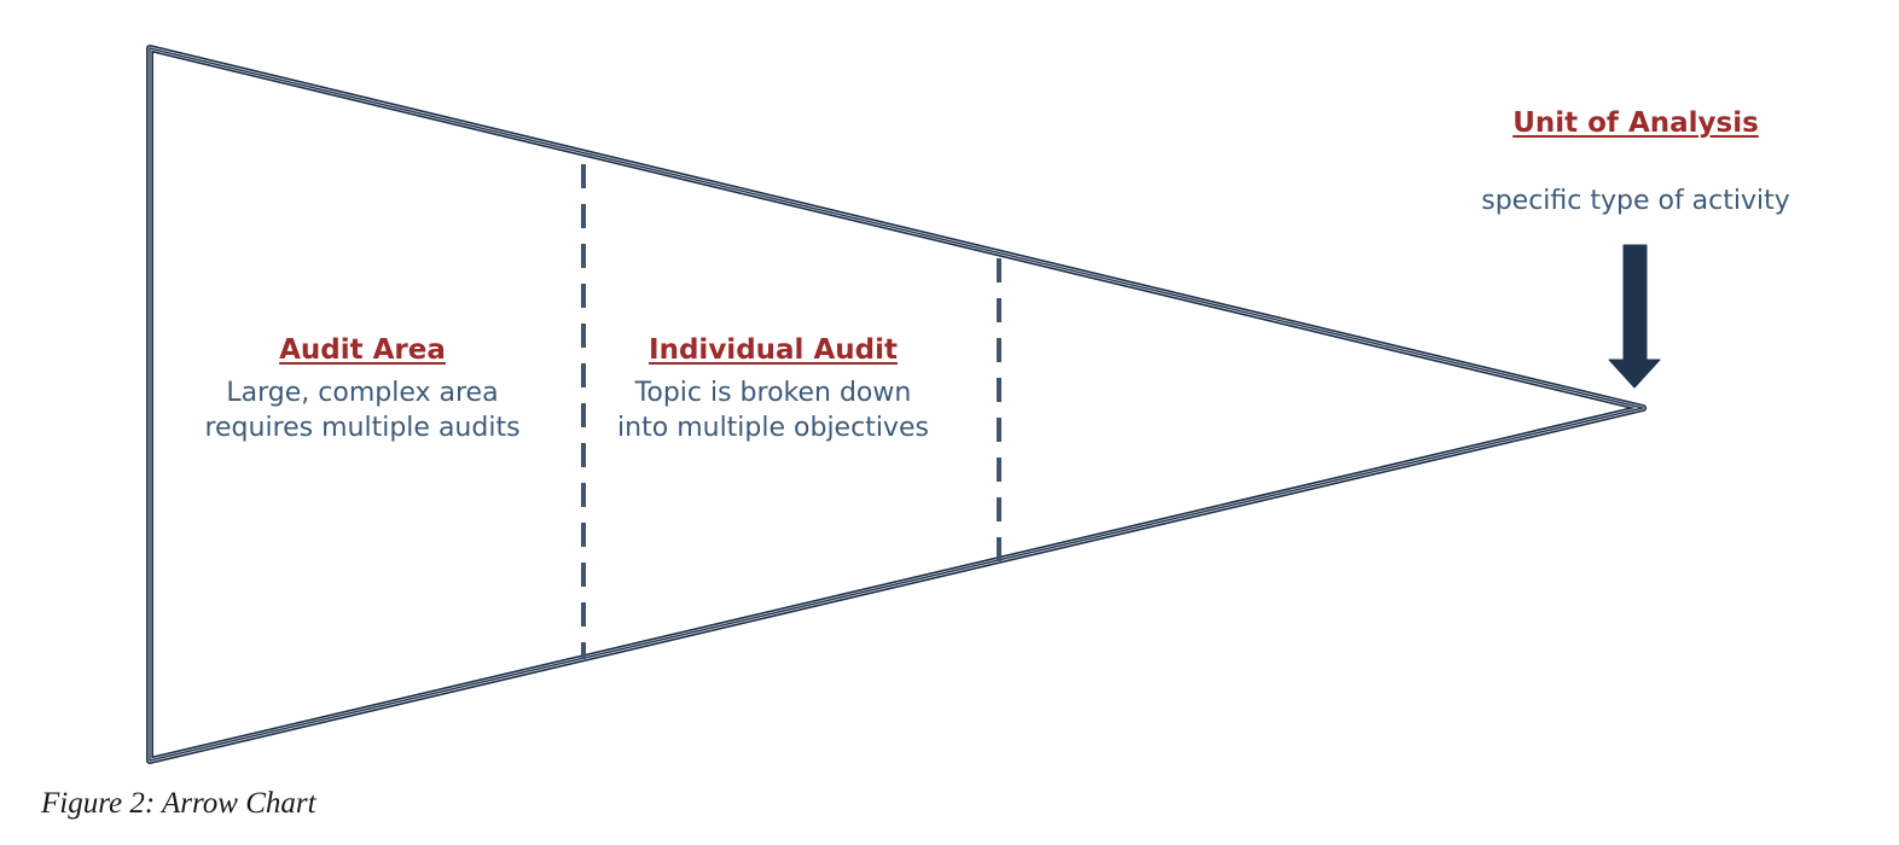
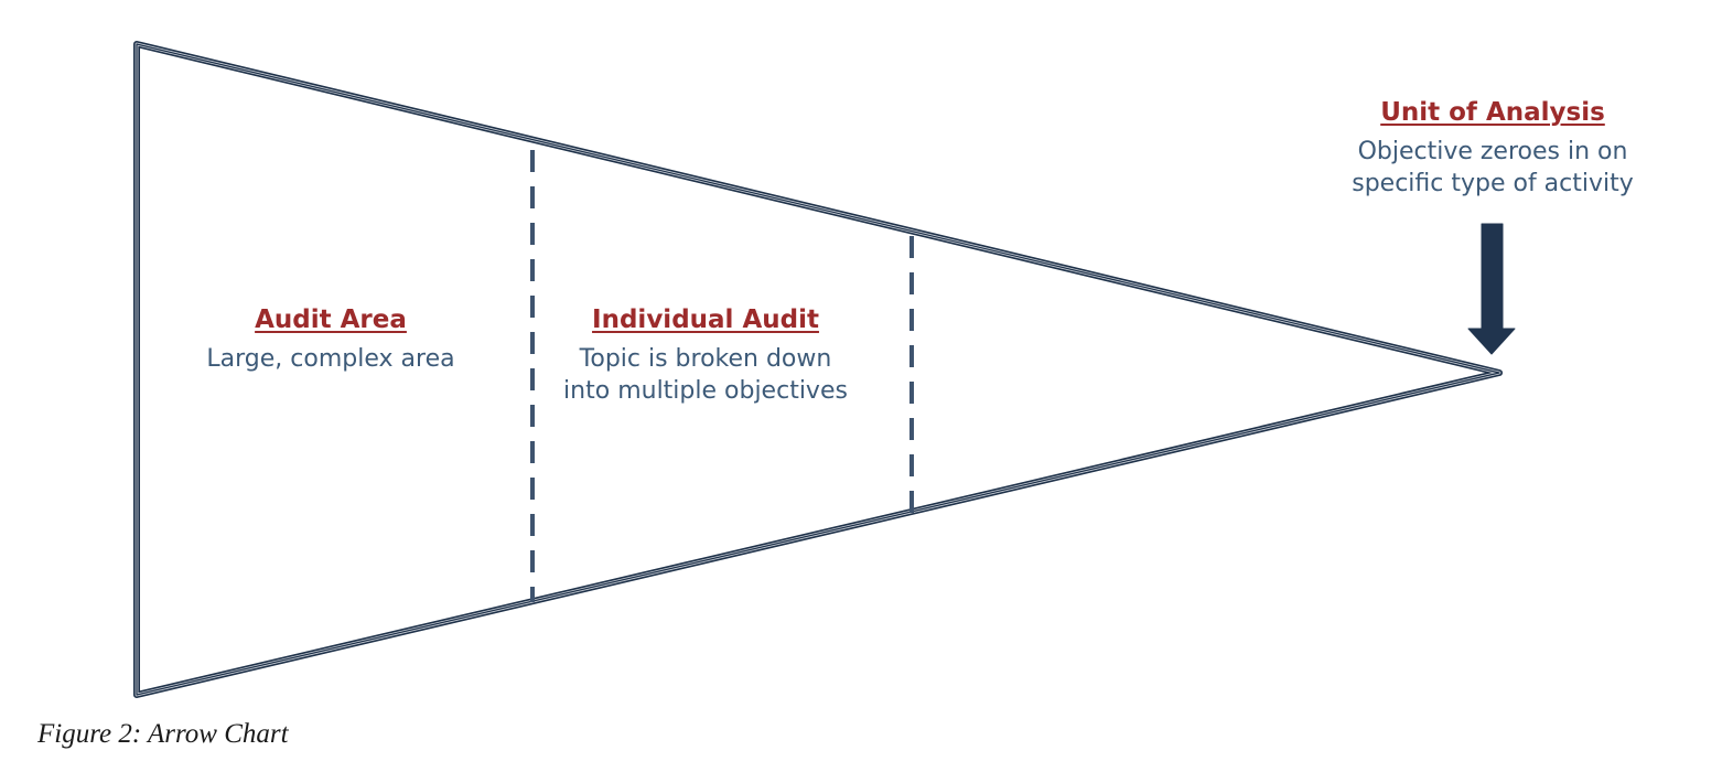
  Audit Area
  Large, complex area
- requires multiple audits
  Individual Audit
  Topic is broken down
  into multiple objectives
  Unit of Analysis
+ Objective zeroes in on
  specific type of activity
  Figure 2: Arrow Chart
